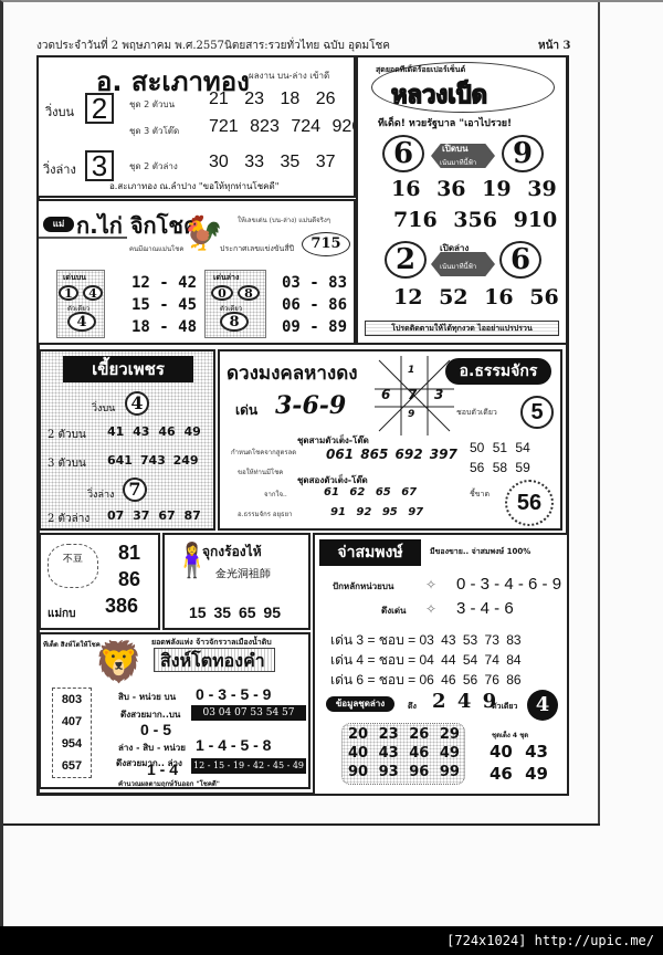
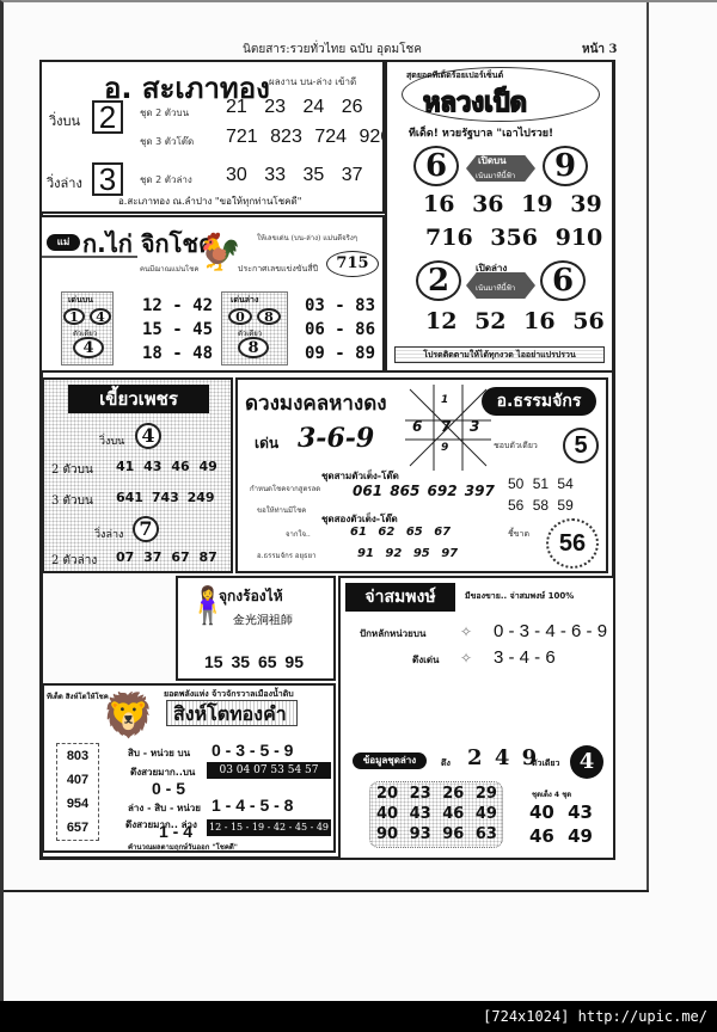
- งวดประจำวันที่ 2 พฤษภาคม พ.ศ.2557
  นิตยสาร:รวยทั่วไทย ฉบับ อุดมโชค
  หน้า 3
  อ. สะเภาทอง
  ผลงาน บน-ล่าง เข้าดี
  วิ่งบน
  2
  ชุด 2 ตัวบน
- 21 23 18 26
+ 21 23 24 26
  ชุด 3 ตัวโต๊ด
  721 823 724 92
  วิ่งล่าง
  3
  ชุด 2 ตัวล่าง
  30 33 35 37
  อ.สะเภาทอง ณ.ลำปาง "ขอให้ทุกท่านโชคดี"
  สุดยอดทีเด็ดร้อยเปอร์เซ็นต์
  หลวงเป็ด
  ทีเด็ด! หวยรัฐบาล "เอาไปรวย!
  6
  เปิดบน
  9
  16 36 19 39
  716 356 910
  2
  เปิดล่าง
  6
  12 52 16 56
  โปรดติดตามให้ได้ทุกงวด ไออย่าแปรปรวน
  แม่
  ก.ไก่ จิกโชค
  🐓
  ประกาศเลขแข่งขันสี่ปี
  715
  เด่นบน
  1
  4
  4
  12 - 42
  15 - 45
  18 - 48
  เด่นล่าง
  0
  8
  8
  03 - 83
  06 - 86
  09 - 89
  เขี้ยวเพชร
  วิ่งบน
  4
  2 ตัวบน
  41 43 46 49
  3 ตัวบน
  641 743 249
  วิ่งล่าง
  7
  2 ตัวล่าง
  07 37 67 87
  ดวงมงคลหางดง
  อ.ธรรมจักร
  เด่น
  3-6-9
  1
  6
  7
  3
  9
  ชอบตัวเดียว
  5
  ชุดสามตัวเต็ง-โต๊ด
  061 865 692 397
  ชุดสองตัวเต็ง-โต๊ด
  61 62 65 67
  91 92 95 97
  50 51 54
  56 58 59
  ชี้ขาด
  56
- 不豆
- 81
- 86
- 386
- แม่กบ
  🧍‍♀️
  จุกงร้องไห้
  金光洞祖師
  15 35 65 95
  จ่าสมพงษ์
  มีของขาย.. จ่าสมพงษ์ 100%
  ปักหลักหน่วยบน
  ✧
  0 - 3 - 4 - 6 - 9
  ดึงเด่น
  ✧
  3 - 4 - 6
- เด่น 3 = ชอบ = 03 43 53 73 83
- เด่น 4 = ชอบ = 04 44 54 74 84
- เด่น 6 = ชอบ = 06 46 56 76 86
  ข้อมูลชุดล่าง
  ดึง
  2 4 9
  ตัวเดียว
  4
  20 23 26 29
  40 43 46 49
- 90 93 96 99
+ 90 93 96 63
  40 43
  46 49
  🦁
  ยอดพลังแห่ง จ้าวจักรวาลเมืองน้ำดิบ
  สิงห์โตทองคำ
  803
  407
  954
  657
  สิบ - หน่วย บน
  0 - 3 - 5 - 9
  ดึงสวยมาก..บน
  03 04 07 53 54 57
  0 - 5
  ล่าง - สิบ - หน่วย
  1 - 4 - 5 - 8
  ดึงสวยมาก.. ล่าง
  12 - 15 - 19 - 42 - 45 - 49
  1 - 4
  [724x1024] http://upic.me/
